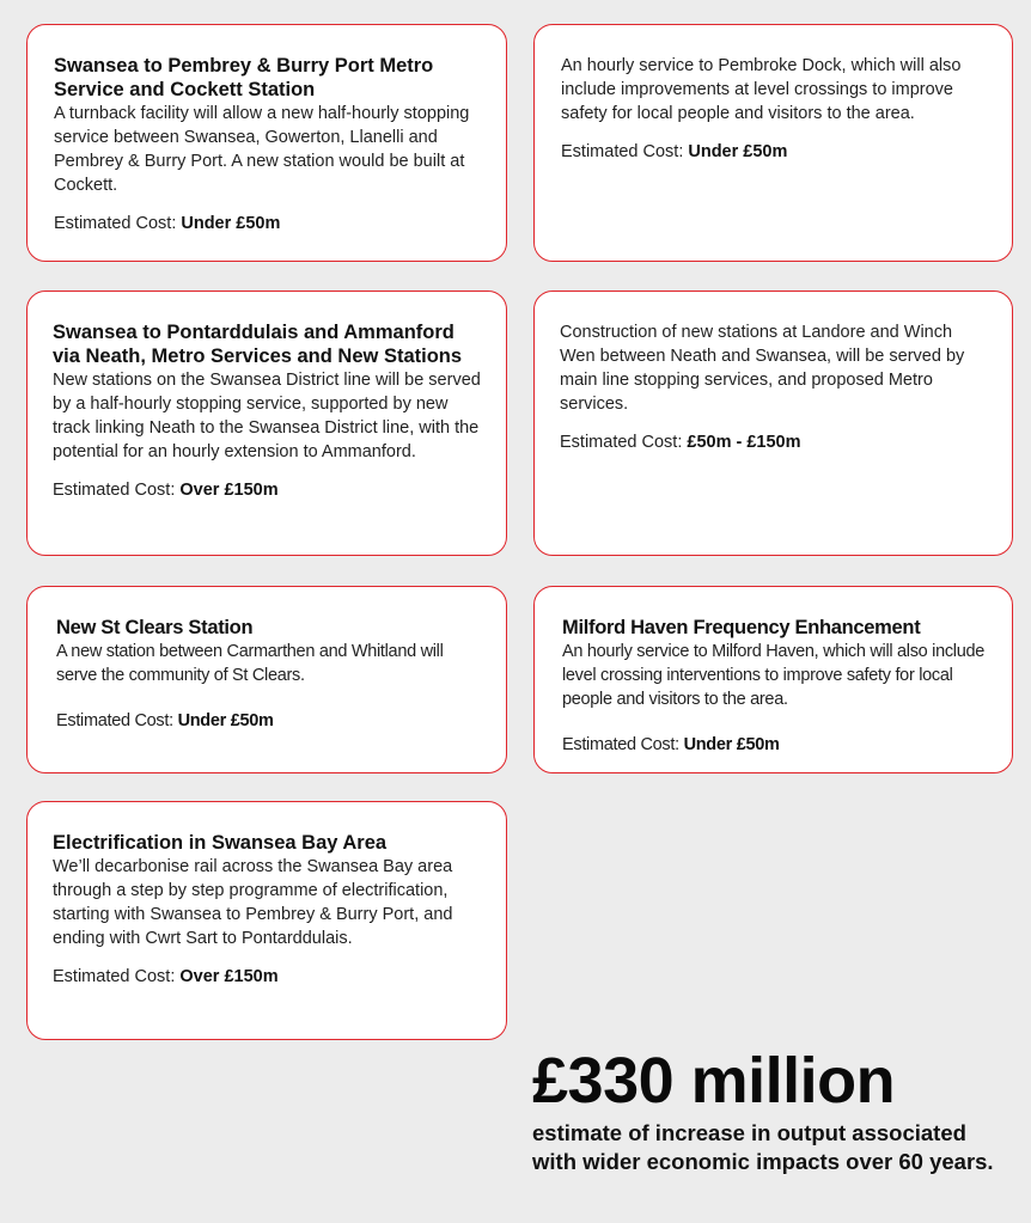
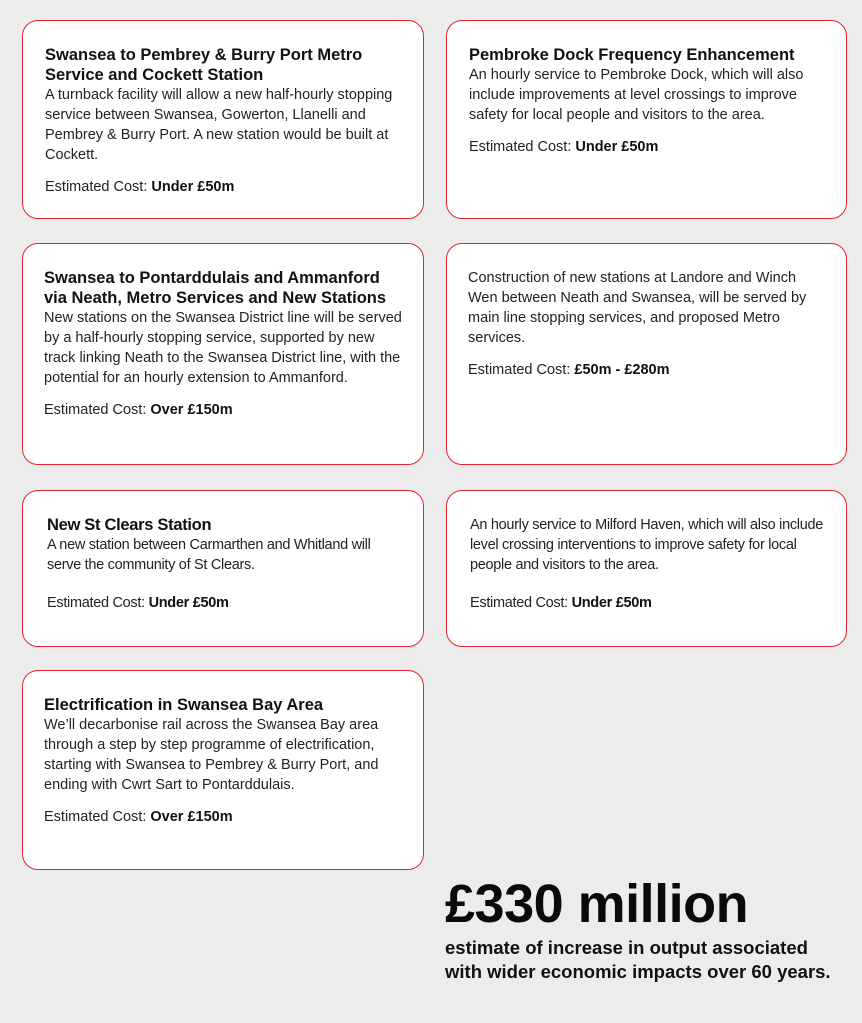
  Swansea to Pembrey & Burry Port Metro Service and Cockett Station
  A turnback facility will allow a new half-hourly stopping service between Swansea, Gowerton, Llanelli and Pembrey & Burry Port. A new station would be built at Cockett.
  Estimated Cost: Under £50m
+ Pembroke Dock Frequency Enhancement
  An hourly service to Pembroke Dock, which will also include improvements at level crossings to improve safety for local people and visitors to the area.
  Estimated Cost: Under £50m
  Swansea to Pontarddulais and Ammanford via Neath, Metro Services and New Stations
  New stations on the Swansea District line will be served by a half-hourly stopping service, supported by new track linking Neath to the Swansea District line, with the potential for an hourly extension to Ammanford.
  Estimated Cost: Over £150m
  Construction of new stations at Landore and Winch Wen between Neath and Swansea, will be served by main line stopping services, and proposed Metro services.
- Estimated Cost: £50m - £150m
+ Estimated Cost: £50m - £280m
  New St Clears Station
  A new station between Carmarthen and Whitland will serve the community of St Clears.
  Estimated Cost: Under £50m
- Milford Haven Frequency Enhancement
  An hourly service to Milford Haven, which will also include level crossing interventions to improve safety for local people and visitors to the area.
  Estimated Cost: Under £50m
  Electrification in Swansea Bay Area
  We’ll decarbonise rail across the Swansea Bay area through a step by step programme of electrification, starting with Swansea to Pembrey & Burry Port, and ending with Cwrt Sart to Pontarddulais.
  Estimated Cost: Over £150m
  £330 million
  estimate of increase in output associated with wider economic impacts over 60 years.
